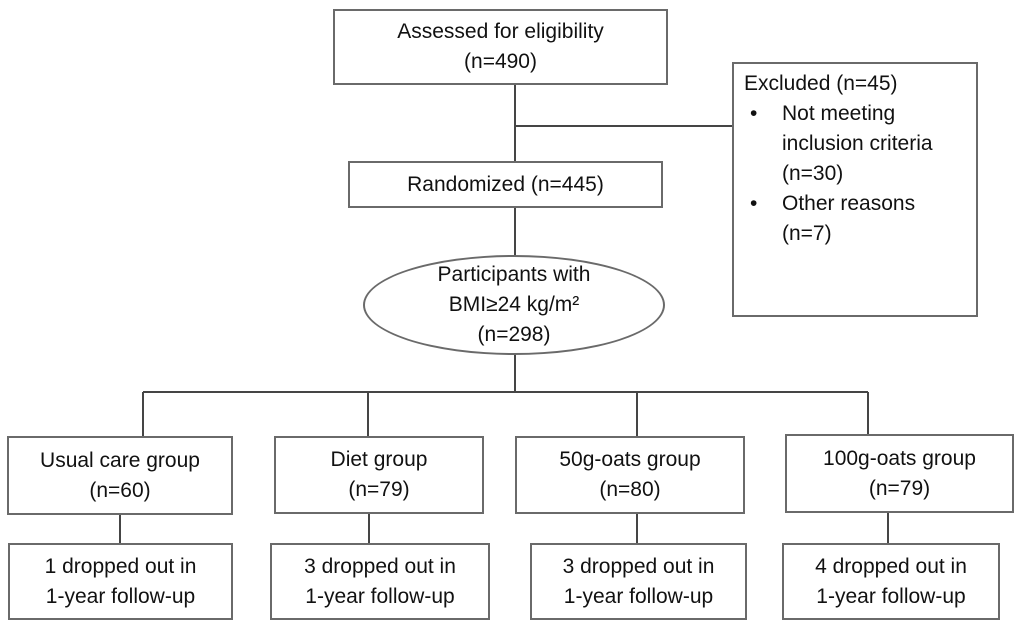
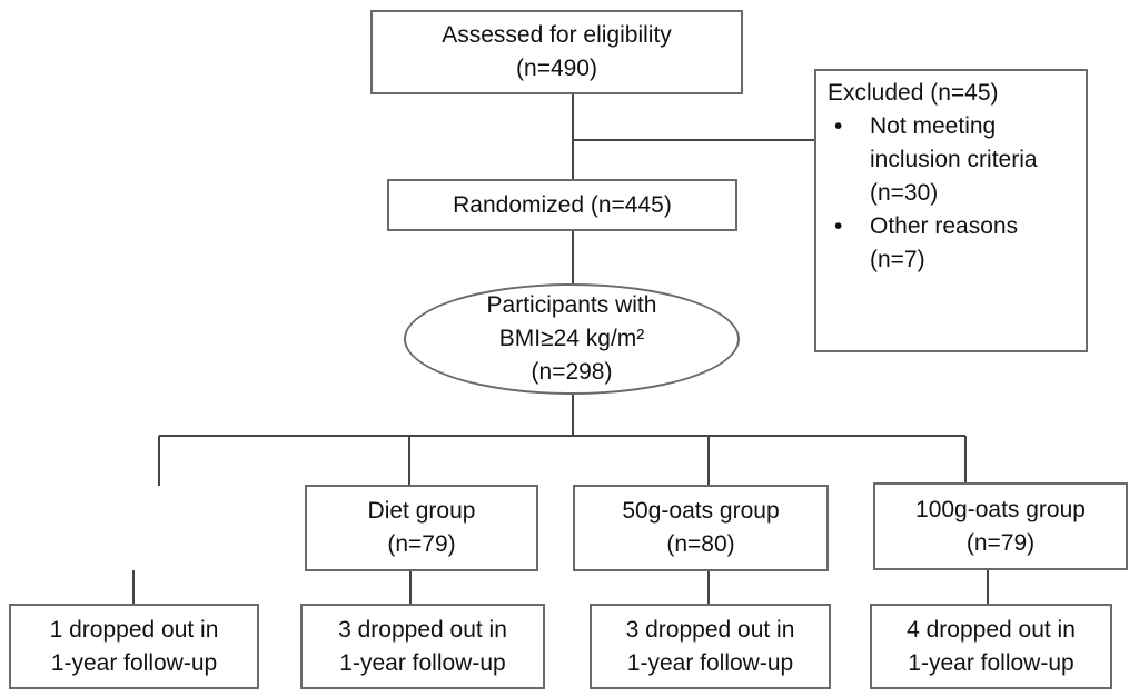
  Assessed for eligibility
  (n=490)
  Excluded (n=45)
  Not meeting inclusion criteria (n=30)
  Other reasons (n=7)
  Randomized (n=445)
  Participants with
  BMI≥24 kg/m²
  (n=298)
- Usual care group
- (n=60)
  Diet group
  (n=79)
  50g-oats group
  (n=80)
  100g-oats group
  (n=79)
  1 dropped out in
  1-year follow-up
  3 dropped out in
  1-year follow-up
  3 dropped out in
  1-year follow-up
  4 dropped out in
  1-year follow-up
